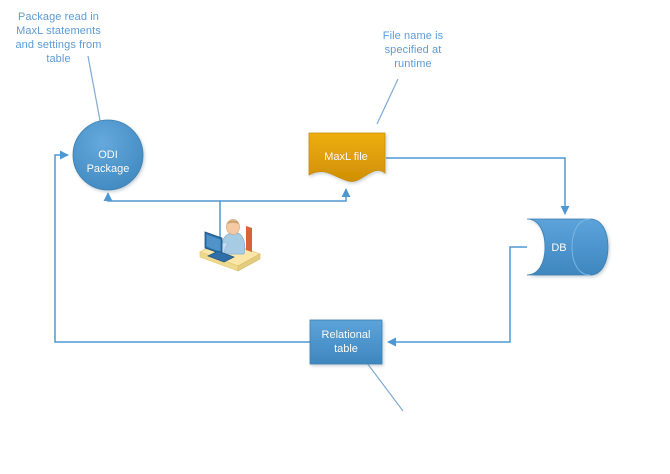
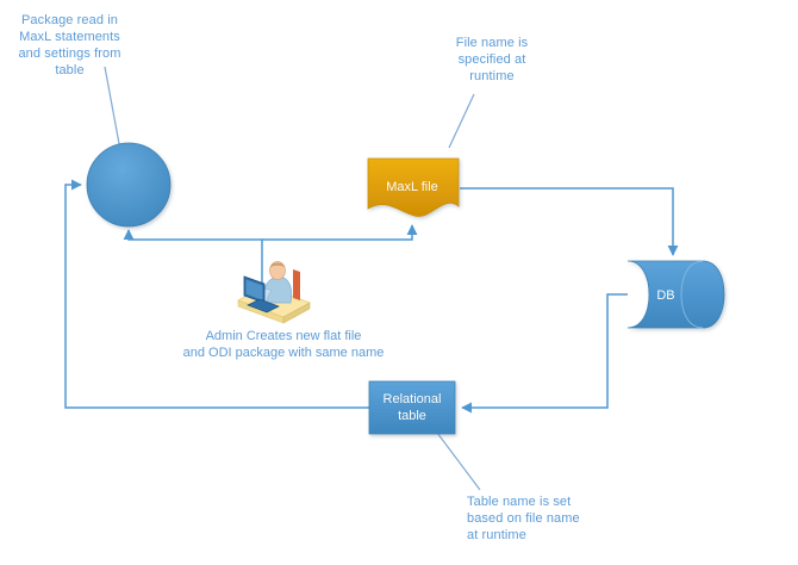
- ODI
- Package
  MaxL file
  DB
  Relational
  table
  Package read in
  MaxL statements
  and settings from
  table
  File name is
  specified at
  runtime
+ Table name is set
+ based on file name
+ at runtime
+ Admin Creates new flat file
+ and ODI package with same name
